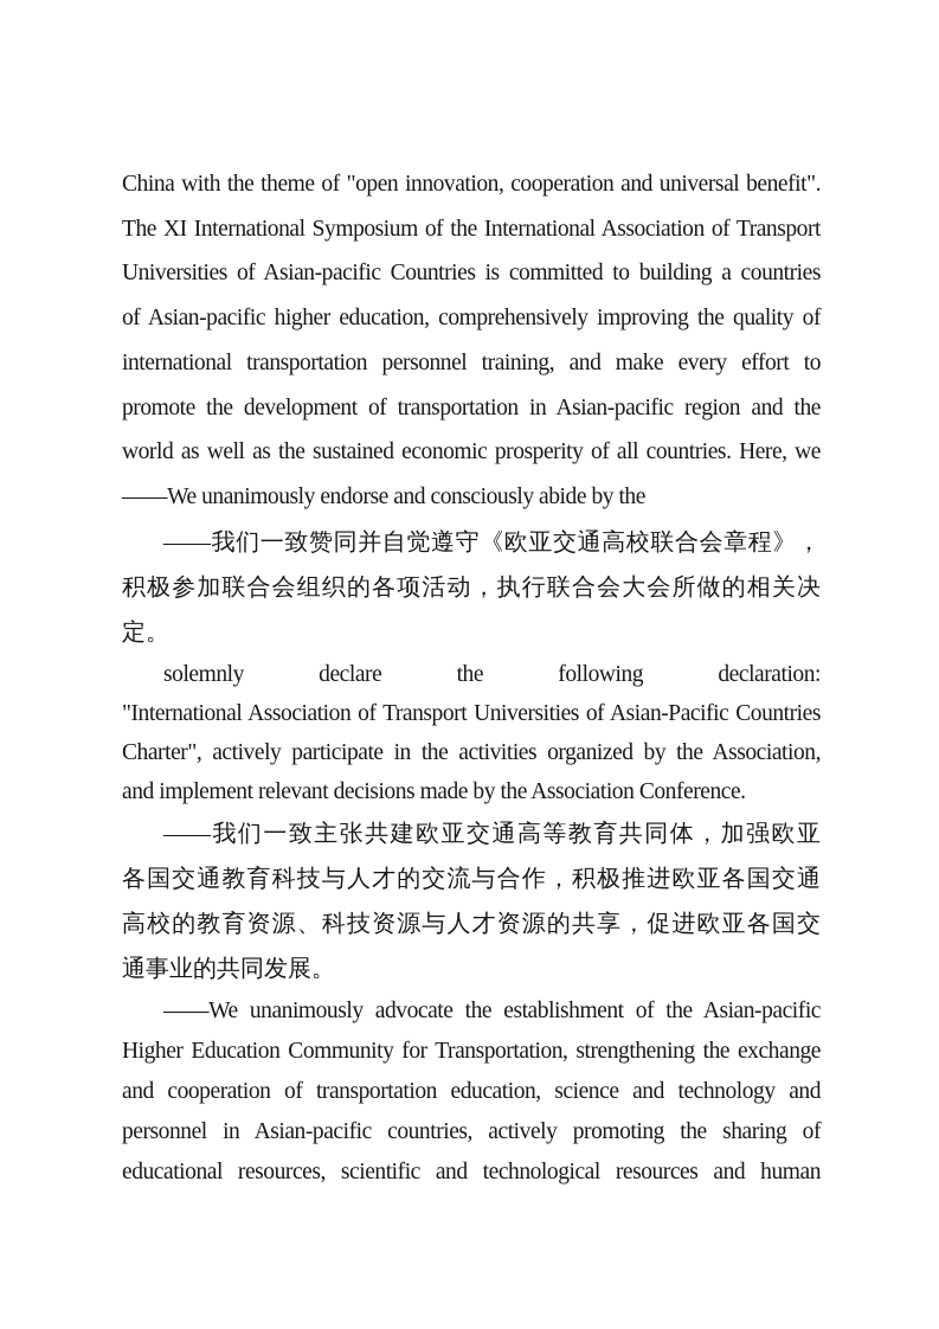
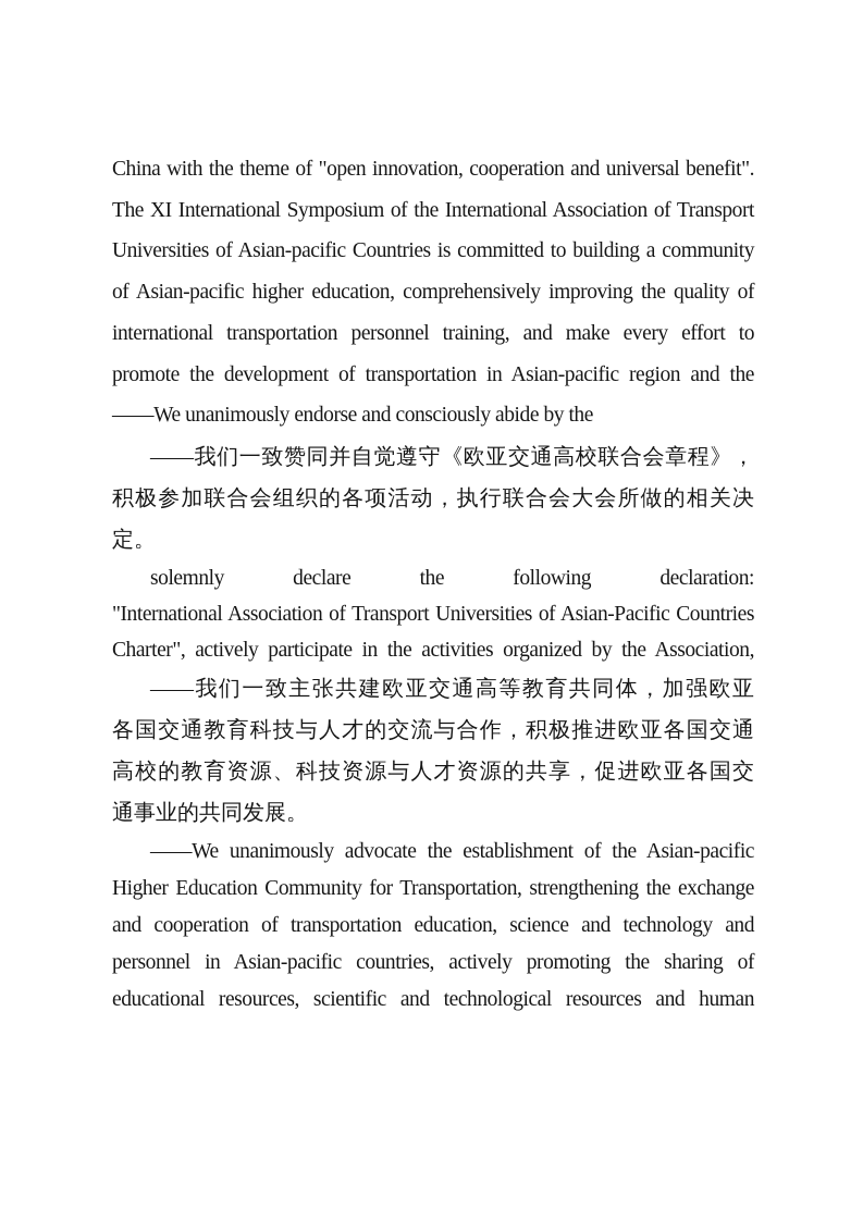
  China with the theme of "open innovation, cooperation and universal benefit".
  The XI International Symposium of the International Association of Transport
- Universities of Asian-pacific Countries is committed to building a countries
+ Universities of Asian-pacific Countries is committed to building a community
  of Asian-pacific higher education, comprehensively improving the quality of
  international transportation personnel training, and make every effort to
  promote the development of transportation in Asian-pacific region and the
- world as well as the sustained economic prosperity of all countries. Here, we
  ——We unanimously endorse and consciously abide by the
  ——我们一致赞同并自觉遵守《欧亚交通高校联合会章程》，
  积极参加联合会组织的各项活动，执行联合会大会所做的相关决
  定。
  solemnly declare the following declaration:
  "International Association of Transport Universities of Asian-Pacific Countries
  Charter", actively participate in the activities organized by the Association,
- and implement relevant decisions made by the Association Conference.
  ——我们一致主张共建欧亚交通高等教育共同体，加强欧亚
  各国交通教育科技与人才的交流与合作，积极推进欧亚各国交通
  高校的教育资源、科技资源与人才资源的共享，促进欧亚各国交
  通事业的共同发展。
  ——We unanimously advocate the establishment of the Asian-pacific
  Higher Education Community for Transportation, strengthening the exchange
  and cooperation of transportation education, science and technology and
  personnel in Asian-pacific countries, actively promoting the sharing of
  educational resources, scientific and technological resources and human
